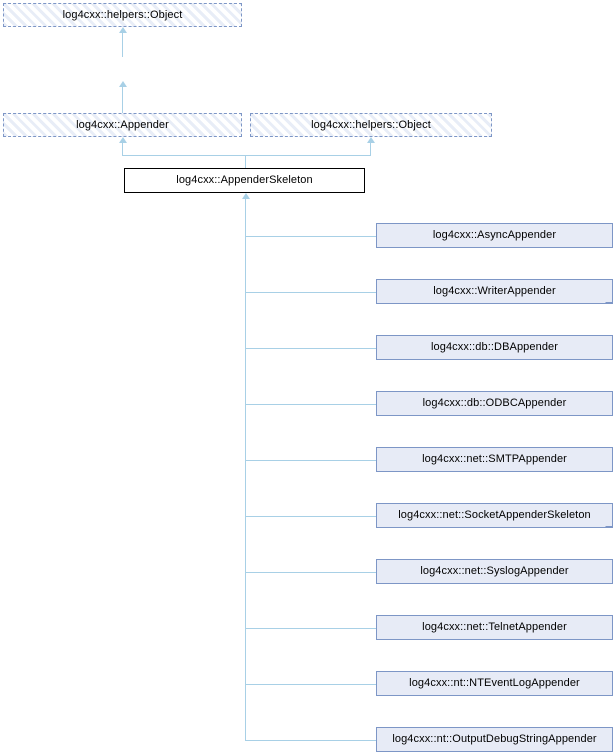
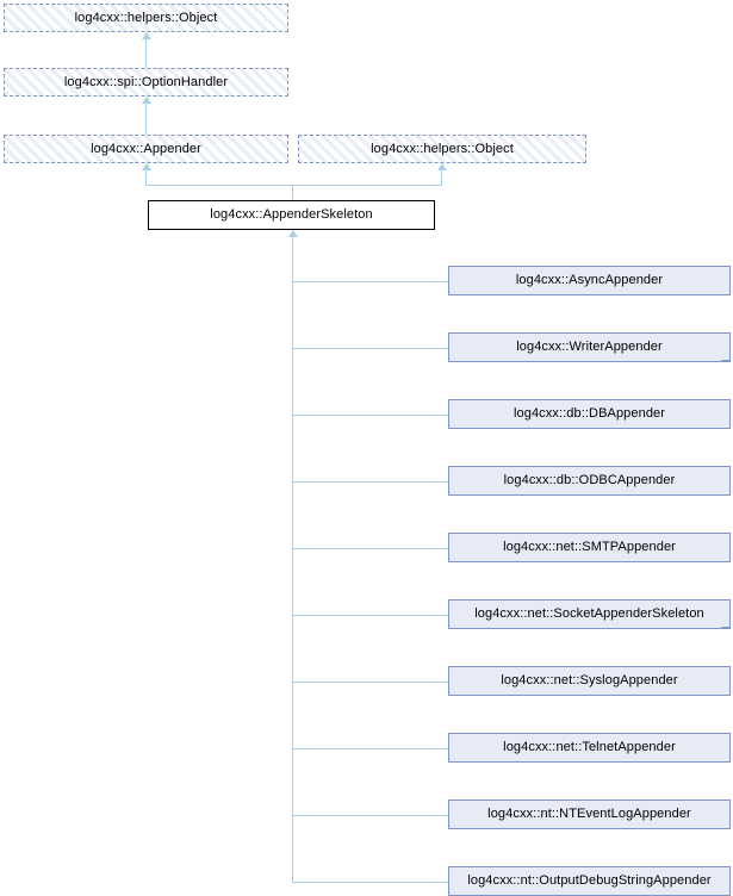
  log4cxx::helpers::Object
+ log4cxx::spi::OptionHandler
  log4cxx::Appender
  log4cxx::helpers::Object
  log4cxx::AppenderSkeleton
  log4cxx::AsyncAppender
  log4cxx::WriterAppender
  log4cxx::db::DBAppender
  log4cxx::db::ODBCAppender
  log4cxx::net::SMTPAppender
  log4cxx::net::SocketAppenderSkeleton
  log4cxx::net::SyslogAppender
  log4cxx::net::TelnetAppender
  log4cxx::nt::NTEventLogAppender
  log4cxx::nt::OutputDebugStringAppender
